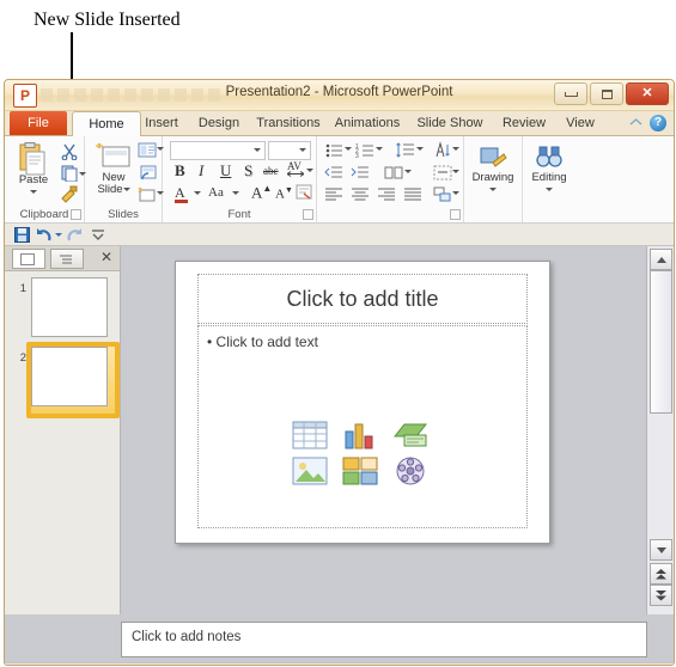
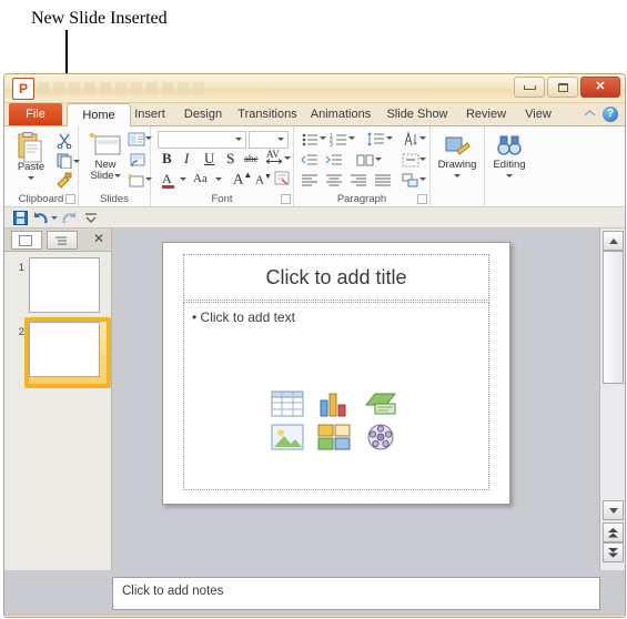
  New Slide Inserted
  P
- Presentation2 - Microsoft PowerPoint
  ✕
  File
  Home
  Insert
  Design
  Transitions
  Animations
  Slide Show
  Review
  View
  ?
  Paste
  Clipboard
  New
  Slide
  Slides
  B
  I
  U
  S
  abc
  AV
  A
  Aa
  A▲
  A▼
  Font
+ Paragraph
  Drawing
  Editing
  ✕
  1
  2
  Click to add title
  • Click to add text
  Click to add notes
